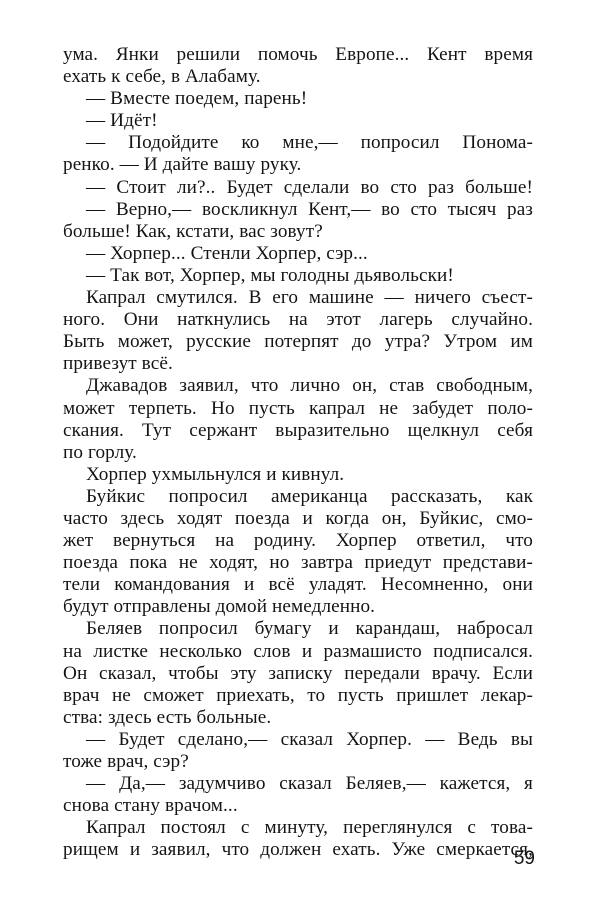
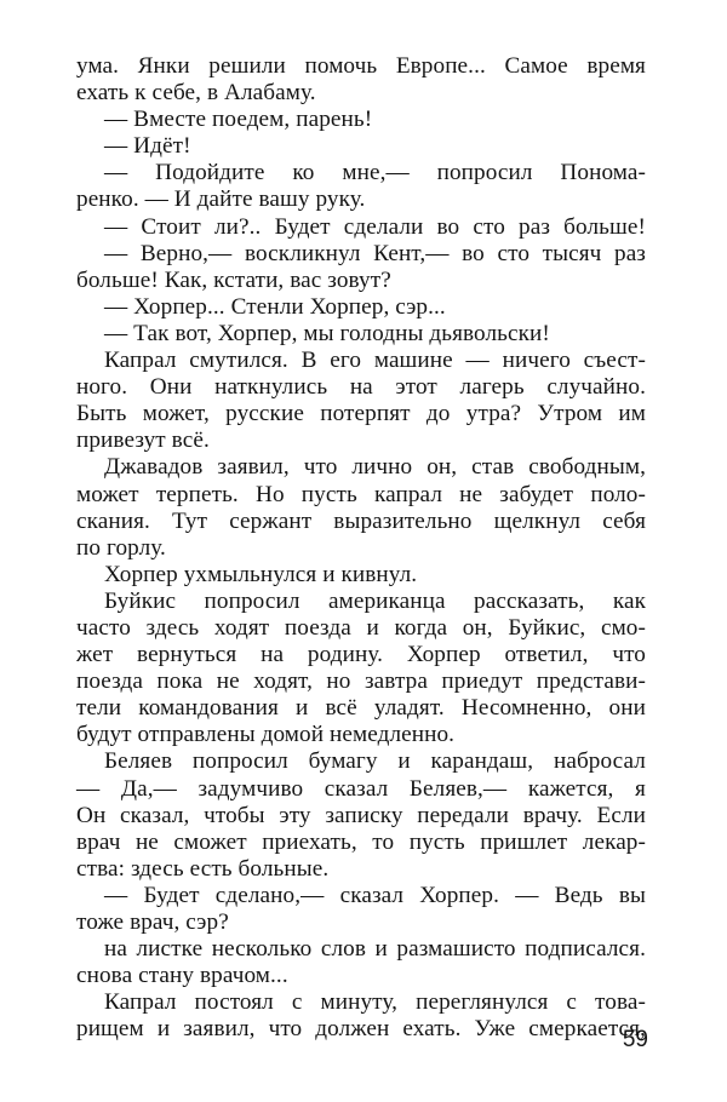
- ума. Янки решили помочь Европе... Кент время
+ ума. Янки решили помочь Европе... Самое время
  ехать к себе, в Алабаму.
  — Вместе поедем, парень!
  — Идёт!
  — Подойдите ко мне,— попросил Понома-
  ренко. — И дайте вашу руку.
  — Стоит ли?.. Будет сделали во сто раз больше!
  — Верно,— воскликнул Кент,— во сто тысяч раз
  больше! Как, кстати, вас зовут?
  — Хорпер... Стенли Хорпер, сэр...
  — Так вот, Хорпер, мы голодны дьявольски!
  Капрал смутился. В его машине — ничего съест-
  ного. Они наткнулись на этот лагерь случайно.
  Быть может, русские потерпят до утра? Утром им
  привезут всё.
  Джавадов заявил, что лично он, став свободным,
  может терпеть. Но пусть капрал не забудет поло-
  скания. Тут сержант выразительно щелкнул себя
  по горлу.
  Хорпер ухмыльнулся и кивнул.
  Буйкис попросил американца рассказать, как
  часто здесь ходят поезда и когда он, Буйкис, смо-
  жет вернуться на родину. Хорпер ответил, что
  поезда пока не ходят, но завтра приедут представи-
  тели командования и всё уладят. Несомненно, они
  будут отправлены домой немедленно.
  Беляев попросил бумагу и карандаш, набросал
- на листке несколько слов и размашисто подписался.
+ — Да,— задумчиво сказал Беляев,— кажется, я
  Он сказал, чтобы эту записку передали врачу. Если
  врач не сможет приехать, то пусть пришлет лекар-
  ства: здесь есть больные.
  — Будет сделано,— сказал Хорпер. — Ведь вы
  тоже врач, сэр?
- — Да,— задумчиво сказал Беляев,— кажется, я
+ на листке несколько слов и размашисто подписался.
  снова стану врачом...
  Капрал постоял с минуту, переглянулся с това-
  рищем и заявил, что должен ехать. Уже смеркается,
  59
